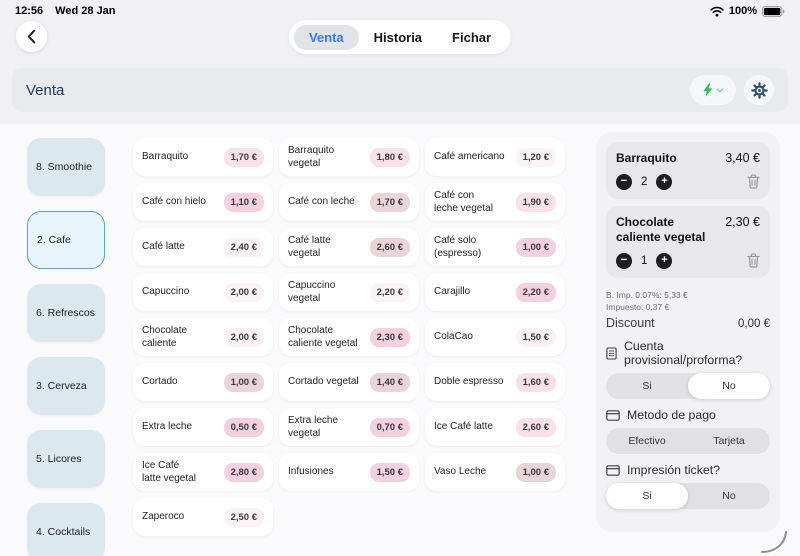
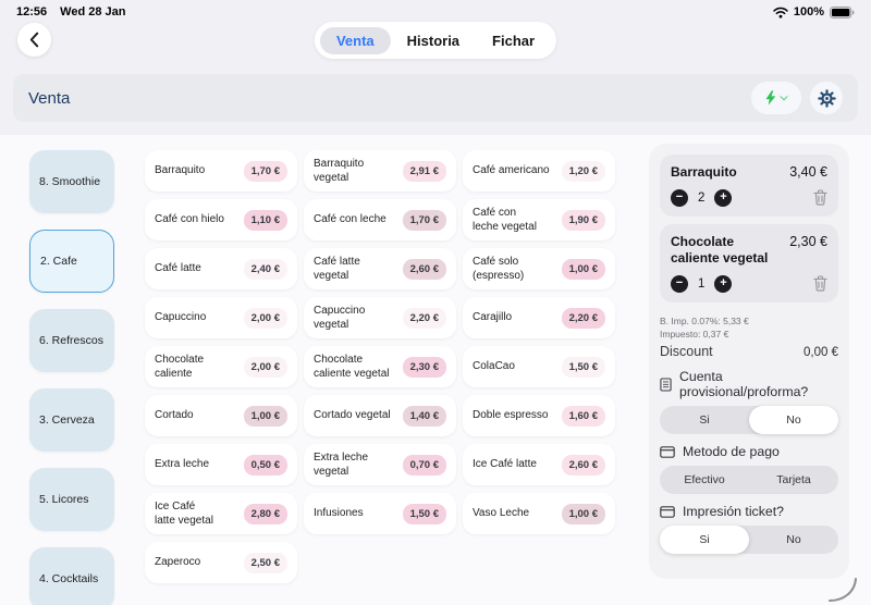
  12:56
  Wed 28 Jan
  100%
  Venta
  Historia
  Fichar
  Venta
  8. Smoothie
  2. Cafe
  6. Refrescos
  3. Cerveza
  5. Licores
  4. Cocktails
  Barraquito
  1,70 €
  Café con hielo
  1,10 €
  Café latte
  2,40 €
  Capuccino
  2,00 €
  Chocolate
  caliente
  2,00 €
  Cortado
  1,00 €
  Extra leche
  0,50 €
  Ice Café
  latte vegetal
  2,80 €
  Zaperoco
  2,50 €
  Barraquito vegetal
- 1,80 €
+ 2,91 €
  Café con leche
  1,70 €
  Café latte vegetal
  2,60 €
  Capuccino
  vegetal
  2,20 €
  Chocolate
  caliente vegetal
  2,30 €
  Cortado vegetal
  1,40 €
  Extra leche
  vegetal
  0,70 €
  Infusiones
  1,50 €
  Café americano
  1,20 €
  Café con
  leche vegetal
  1,90 €
  Café solo
  (espresso)
  1,00 €
  Carajillo
  2,20 €
  ColaCao
  1,50 €
  Doble espresso
  1,60 €
  Ice Café latte
  2,60 €
  Vaso Leche
  1,00 €
  Barraquito
  3,40 €
  −
  2
  +
  Chocolate
  caliente vegetal
  2,30 €
  −
  1
  +
  B. Imp. 0.07%: 5,33 €
  Impuesto: 0,37 €
  Discount
  0,00 €
  Cuenta provisional/proforma?
  Si
  No
  Metodo de pago
  Efectivo
  Tarjeta
  Impresión ticket?
  Si
  No
